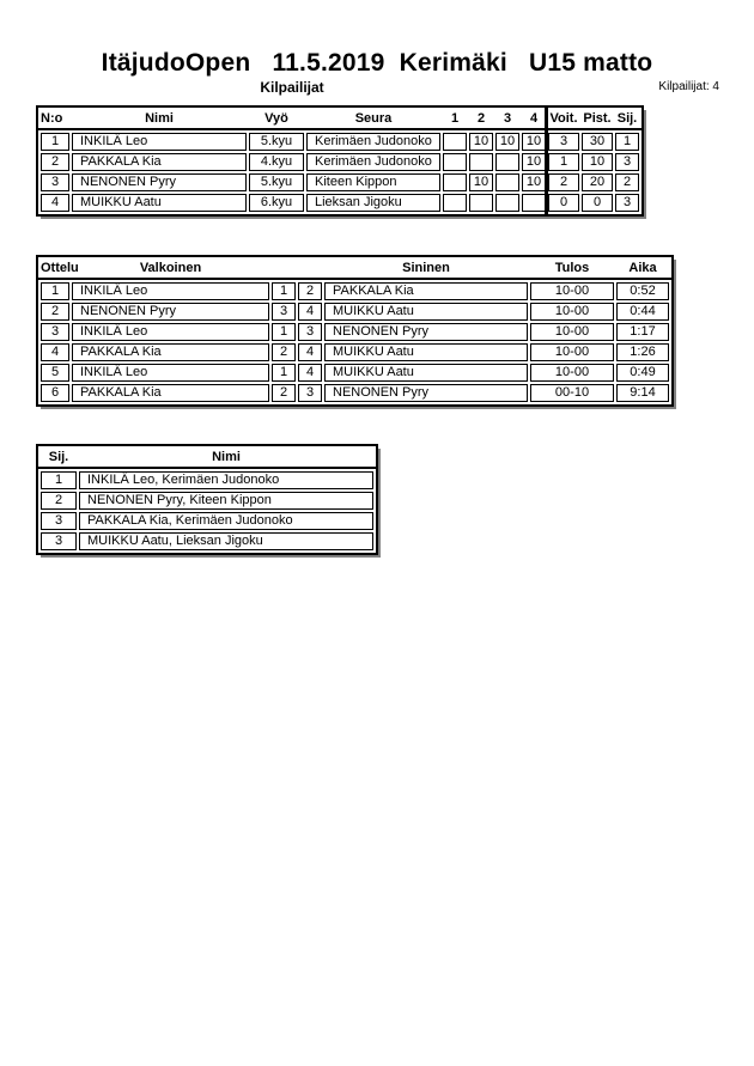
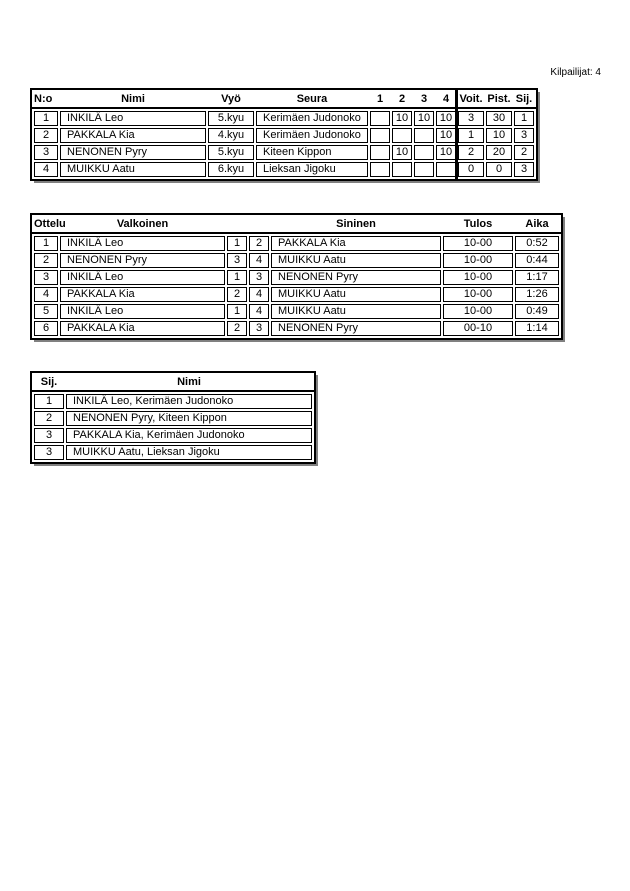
- ItäjudoOpen 11.5.2019 Kerimäki U15 matto
- Kilpailijat
  Kilpailijat: 4
  N:o
  Nimi
  Vyö
  Seura
  1
  2
  3
  4
  Voit.
  Pist.
  Sij.
  1
  INKILÄ Leo
  5.kyu
  Kerimäen Judonoko
  10
  10
  10
  3
  30
  1
  2
  PAKKALA Kia
  4.kyu
  Kerimäen Judonoko
  10
  1
  10
  3
  3
  NENONEN Pyry
  5.kyu
  Kiteen Kippon
  10
  10
  2
  20
  2
  4
  MUIKKU Aatu
  6.kyu
  Lieksan Jigoku
  0
  0
  3
  Ottel
  Valkoinen
  Sininen
  Tulos
  Aika
  1
  INKILÄ Leo
  1
  2
  PAKKALA Kia
  10-00
  0:52
  2
  NENONEN Pyry
  3
  4
  MUIKKU Aatu
  10-00
  0:44
  3
  INKILÄ Leo
  1
  3
  NENONEN Pyry
  10-00
  1:17
  4
  PAKKALA Kia
  2
  4
  MUIKKU Aatu
  10-00
  1:26
  5
  INKILÄ Leo
  1
  4
  MUIKKU Aatu
  10-00
  0:49
  6
  PAKKALA Kia
  2
  3
  NENONEN Pyry
  00-10
- 9:14
+ 1:14
  Sij.
  Nimi
  1
  INKILÄ Leo, Kerimäen Judonoko
  2
  NENONEN Pyry, Kiteen Kippon
  3
  PAKKALA Kia, Kerimäen Judonoko
  3
  MUIKKU Aatu, Lieksan Jigoku
